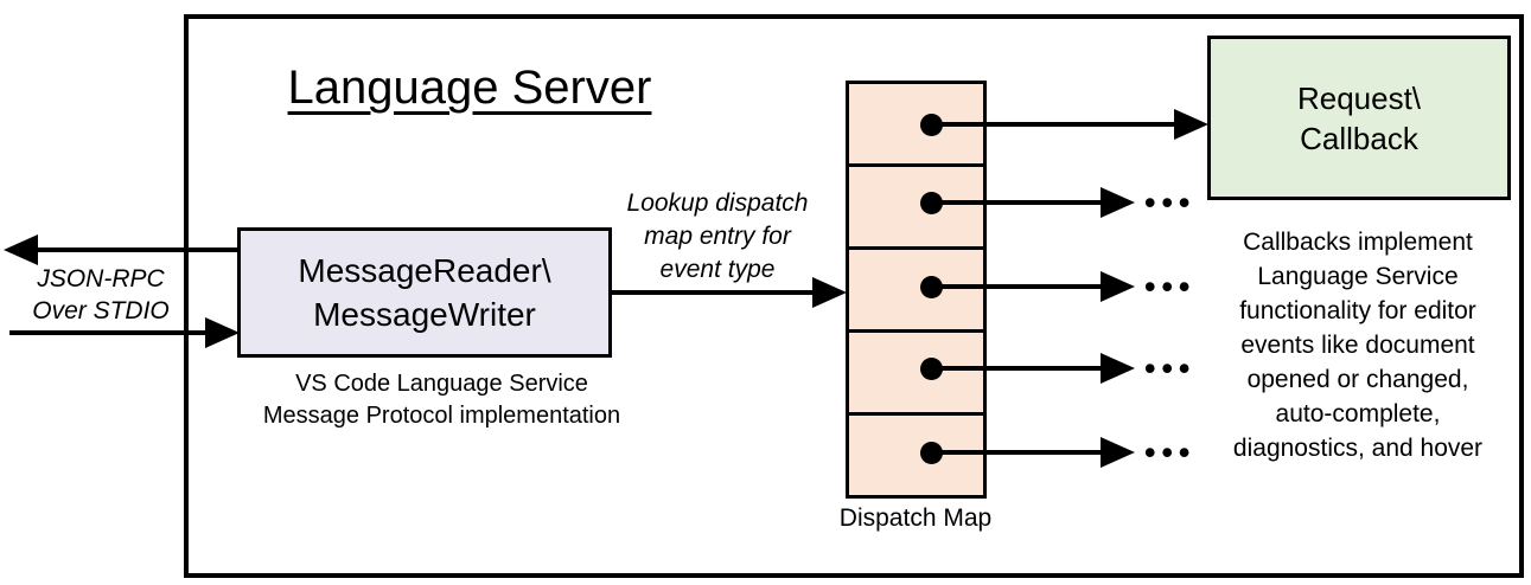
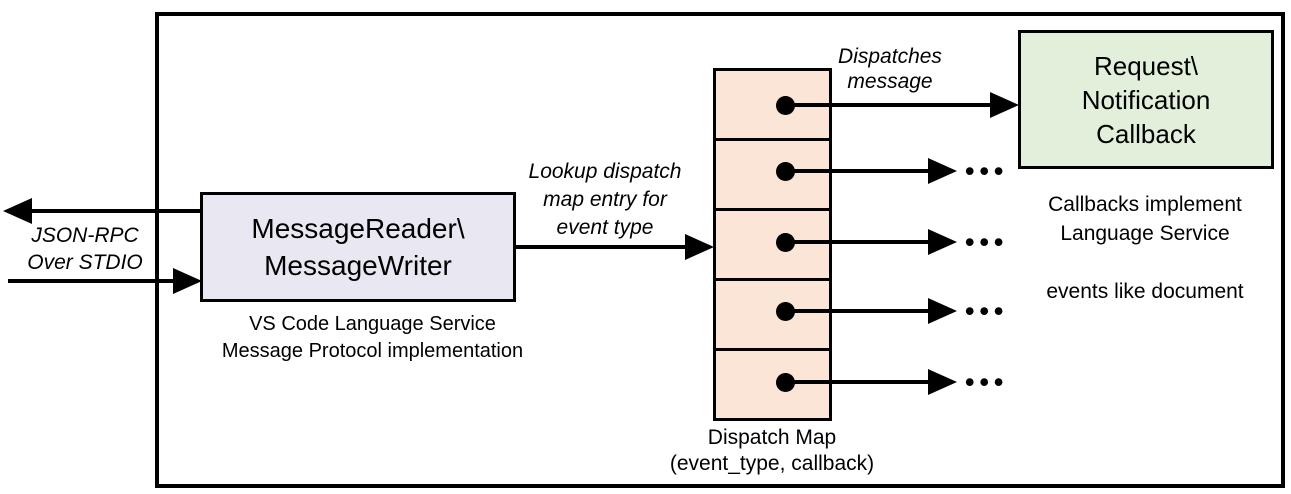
- Language Server
  JSON-RPC
  Over STDIO
  MessageReader\
  MessageWriter
  VS Code Language Service
  Message Protocol implementation
  Lookup dispatch
  map entry for
  event type
  •••
  •••
  •••
  •••
+ Dispatches
+ message
  Request\
+ Notification
  Callback
  Callbacks implement
  Language Service
- functionality for editor
  events like document
- opened or changed,
- auto-complete,
- diagnostics, and hover
  Dispatch Map
+ (event_type, callback)
